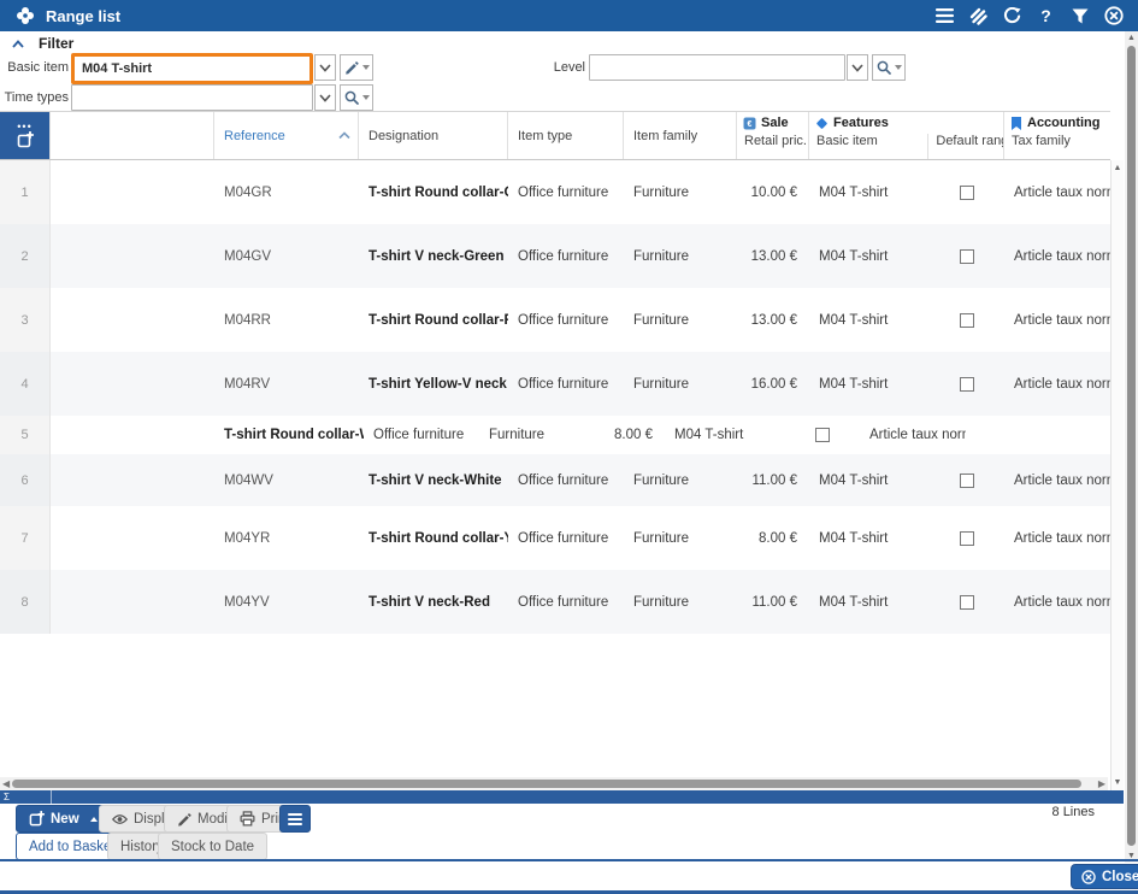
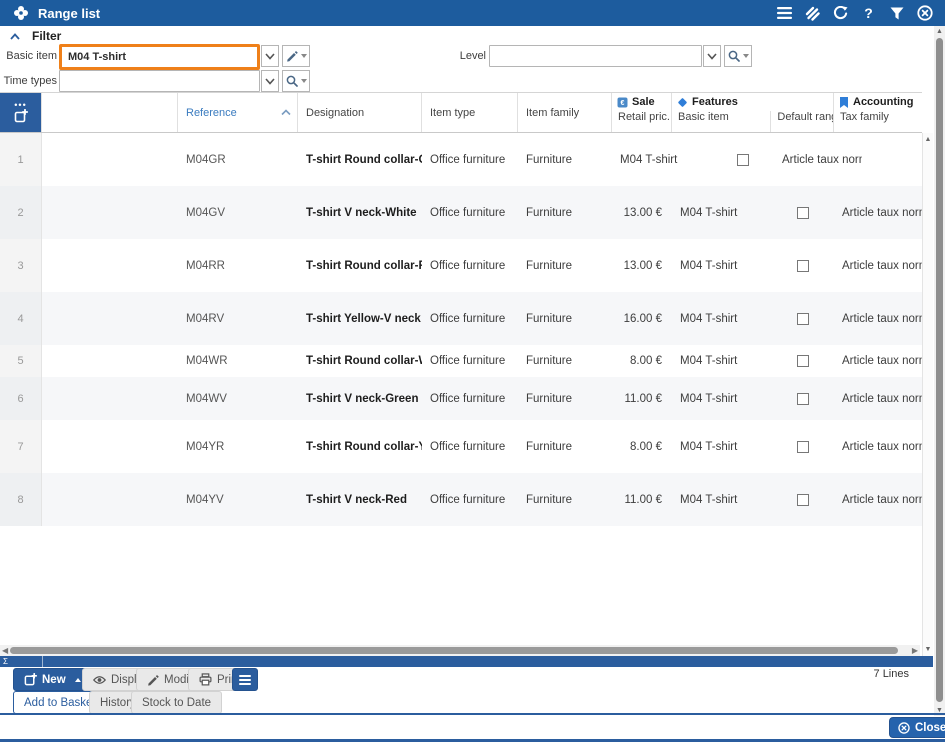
  Range list
  ?
  Filter
  Basic item
  M04 T-shirt
  Level
  Time types
  •••
  Reference
  Designation
  Item type
  Item family
  Sale
  Retail pric.
  Features
  Basic item
  Default ran
  Accounting
  Tax family
  1
  M04GR
  T-shirt Round collar-
  Office furniture
  Furniture
- 10.00 €
  M04 T-shirt
  Article taux nor
  2
  M04GV
- T-shirt V neck-Green
+ T-shirt V neck-White
  Office furniture
  Furniture
  13.00 €
  M04 T-shirt
  Article taux nor
  3
  M04RR
  T-shirt Round collar-
  Office furniture
  Furniture
  13.00 €
  M04 T-shirt
  Article taux nor
  4
  M04RV
  T-shirt Yellow-V neck
  Office furniture
  Furniture
  16.00 €
  M04 T-shirt
  Article taux nor
  5
+ M04WR
  T-shirt Round collar-
  Office furniture
  Furniture
  8.00 €
  M04 T-shirt
  Article taux nor
  6
  M04WV
- T-shirt V neck-White
+ T-shirt V neck-Green
  Office furniture
  Furniture
  11.00 €
  M04 T-shirt
  Article taux nor
  7
  M04YR
  T-shirt Round collar-Y
  Office furniture
  Furniture
  8.00 €
  M04 T-shirt
  Article taux nor
  8
  M04YV
  T-shirt V neck-Red
  Office furniture
  Furniture
  11.00 €
  M04 T-shirt
  Article taux nor
  ◀
  ▶
  Σ
  New
- 8 Lines
+ 7 Lines
  Add to Bask
  Histor
  Stock to Date
  Close
